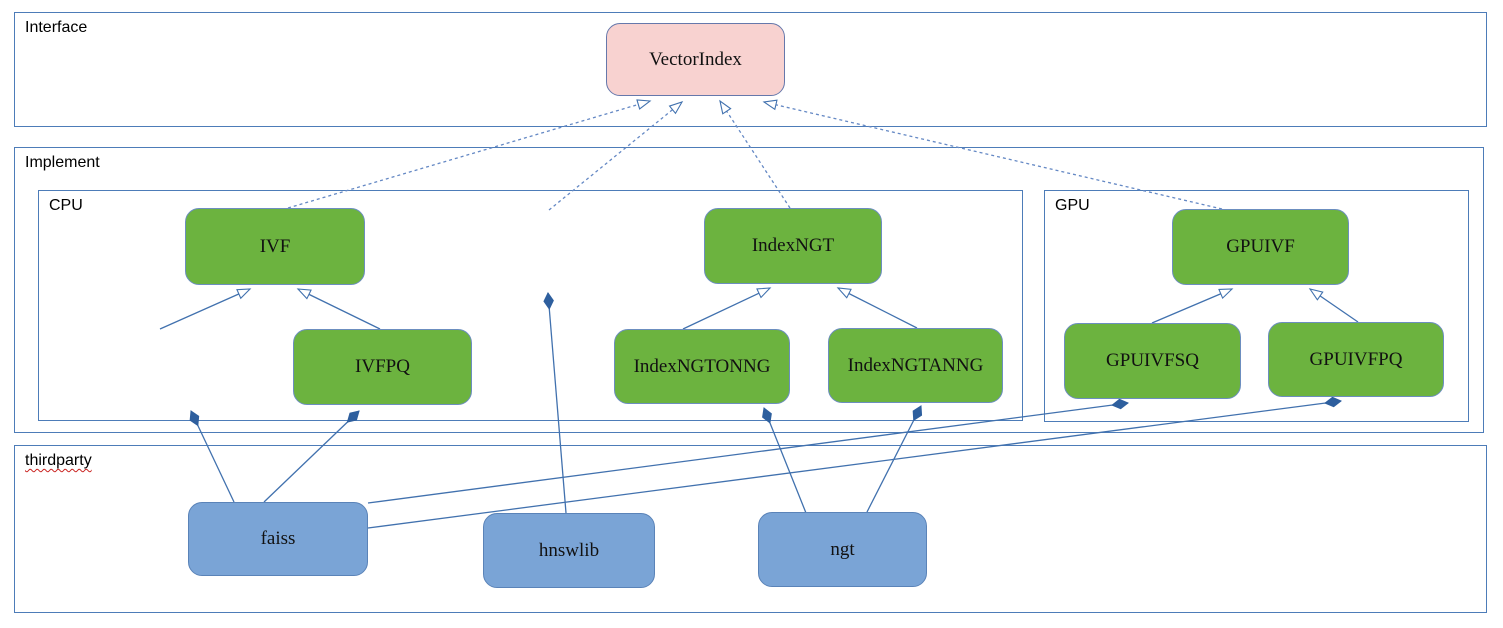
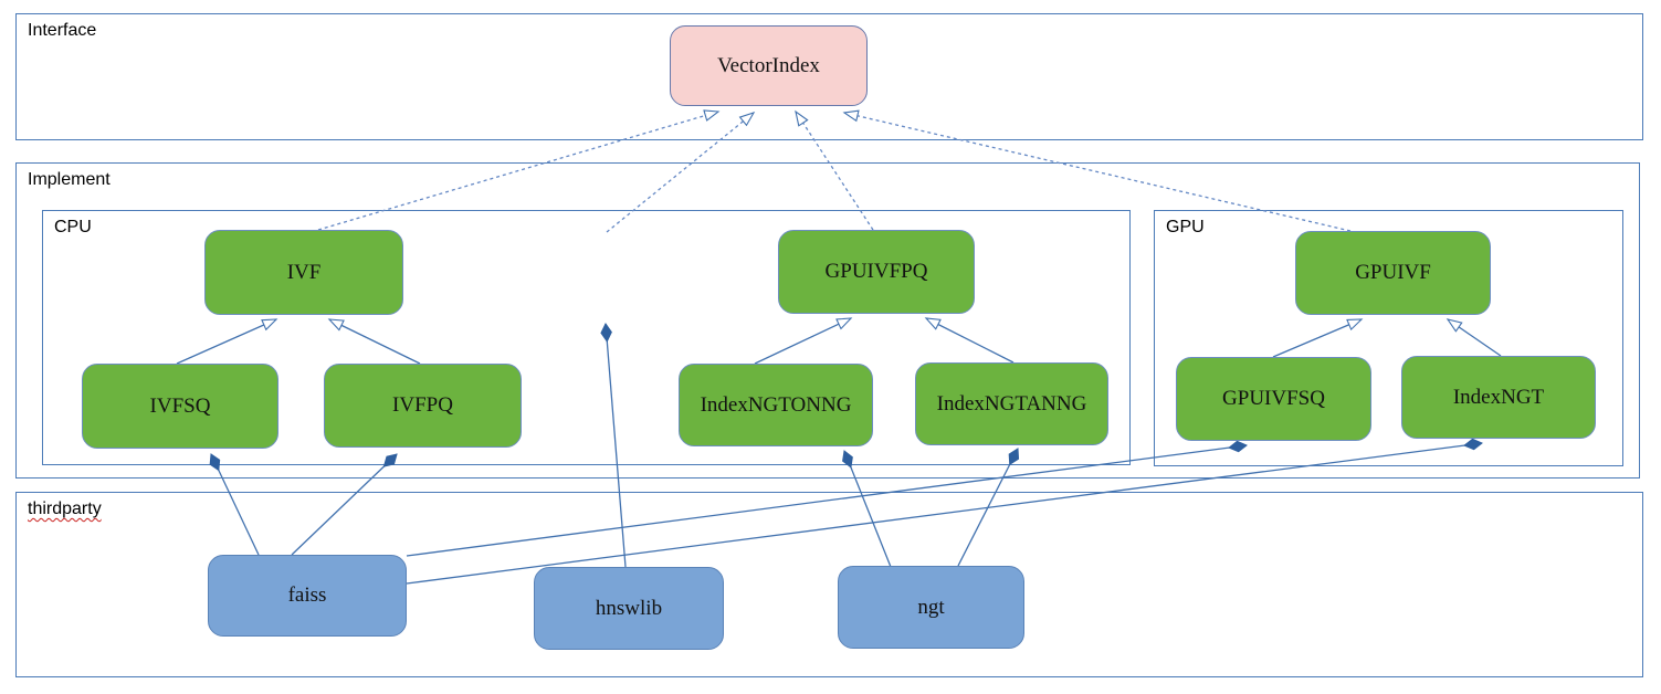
  Interface
  Implement
  CPU
  GPU
  thirdparty
  VectorIndex
  IVF
- IndexNGT
+ GPUIVFPQ
+ IVFSQ
  IVFPQ
  IndexNGTONNG
  IndexNGTANNG
  GPUIVF
  GPUIVFSQ
- GPUIVFPQ
+ IndexNGT
  faiss
  hnswlib
  ngt
